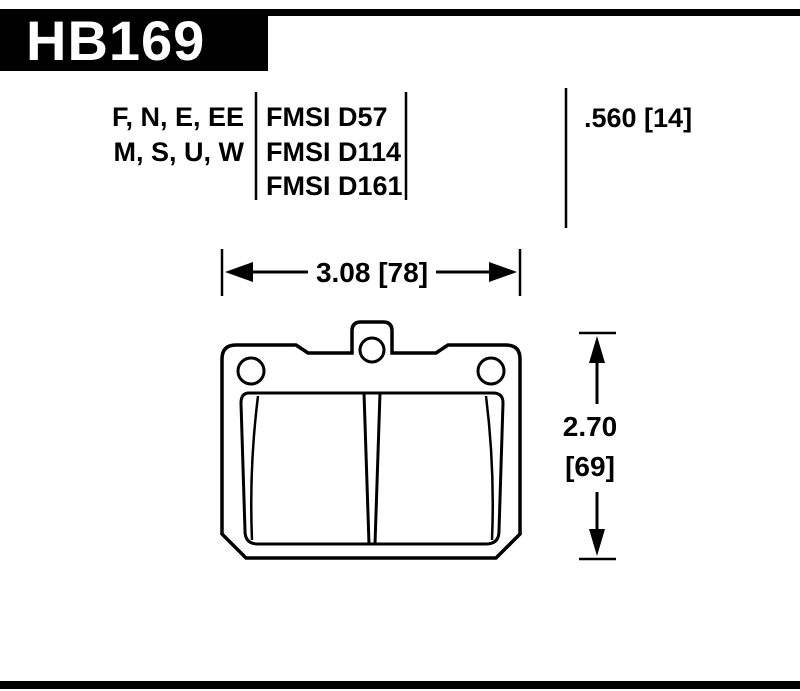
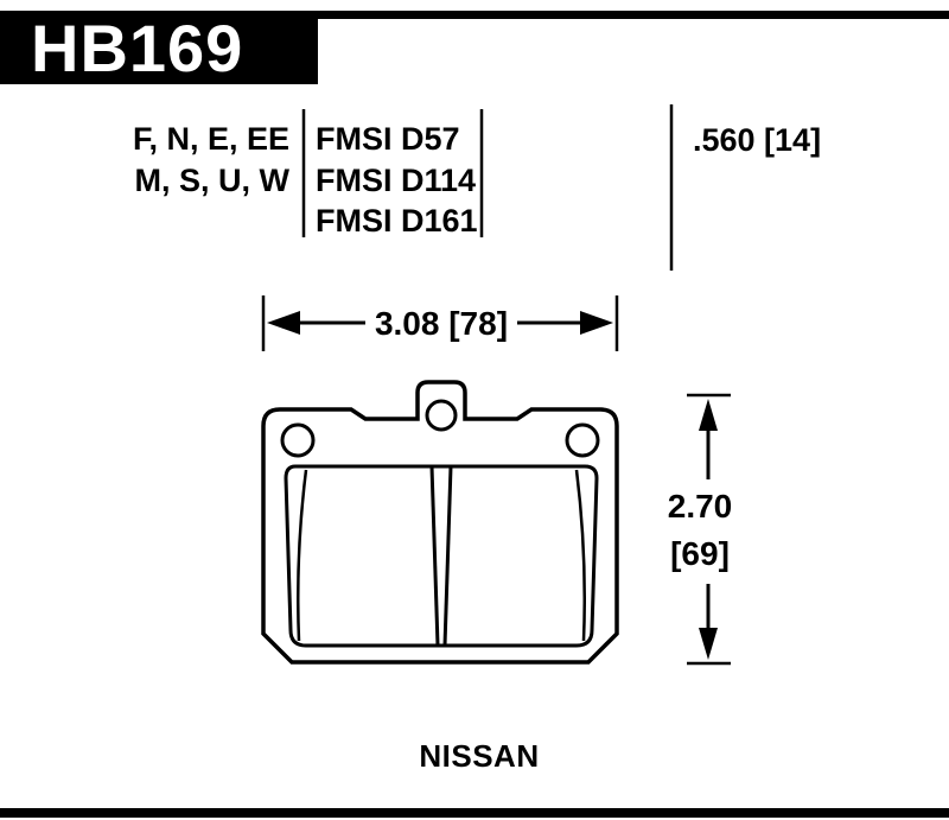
  HB169
  F, N, E, EE
  M, S, U, W
  FMSI D57
  FMSI D114
  FMSI D161
  .560 [14]
  3.08 [78]
  2.70
  [69]
+ NISSAN
